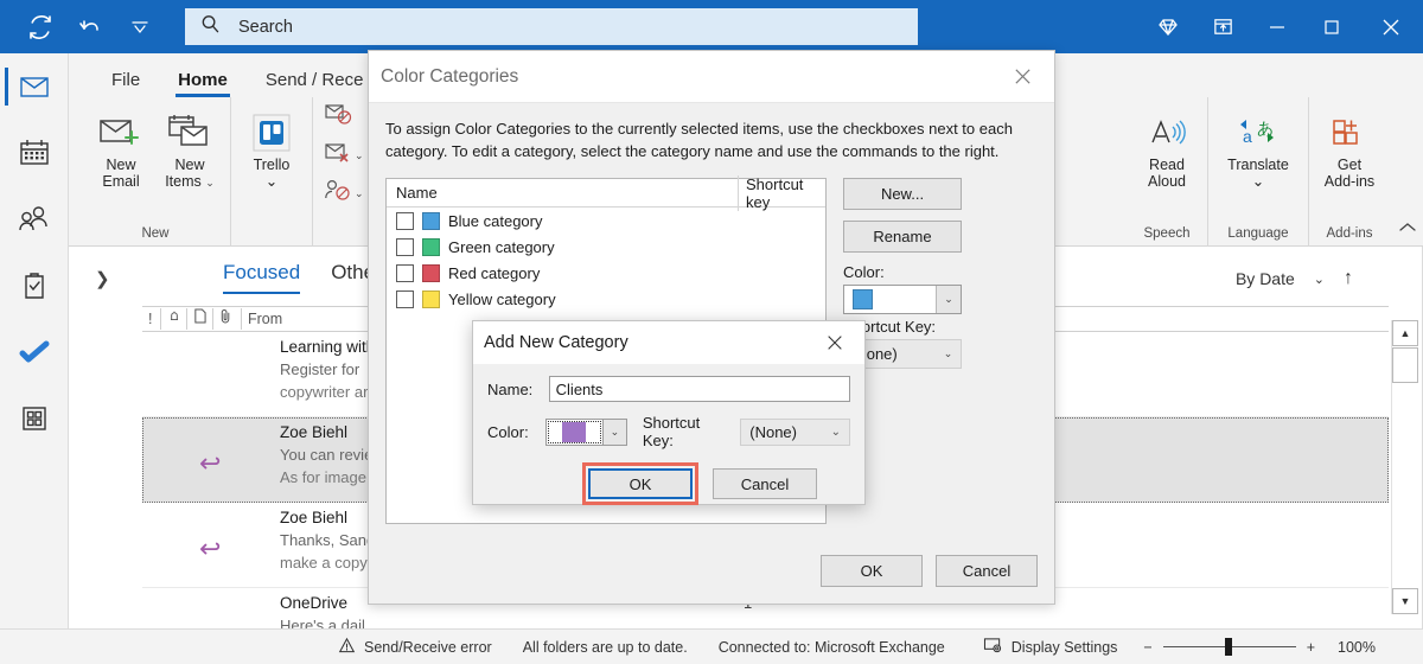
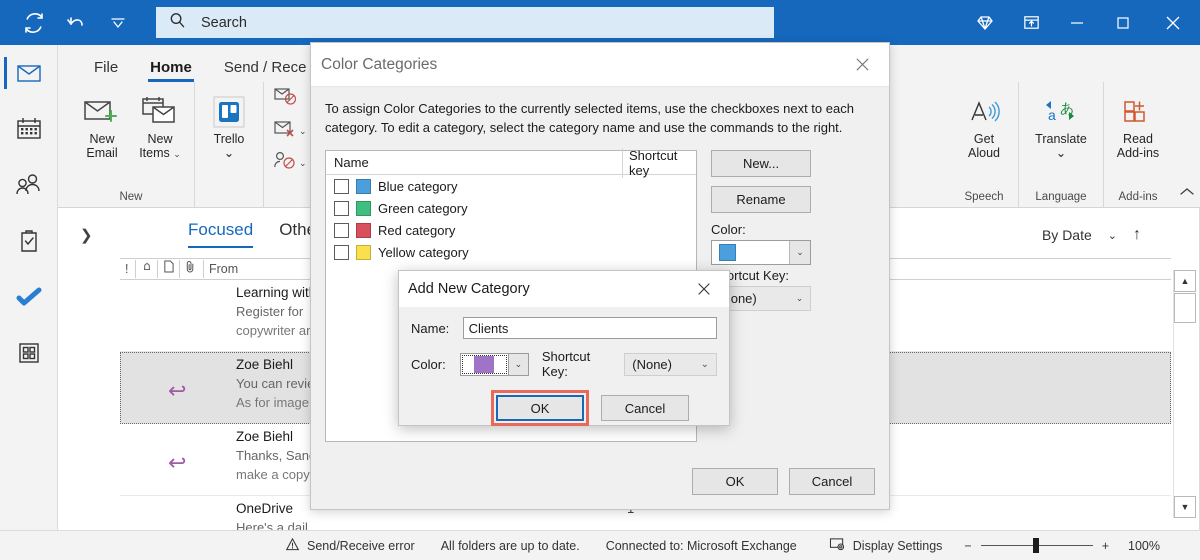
  Search
  File
  Home
  Send / Rece
  New
  Email
  New
  Items ⌄
  New
  Trello
  ⌄
  ⌄
  ⌄
- Read
+ Get
  Aloud
  Speech
  a
  あ
  Translate
  ⌄
  Language
- Get
+ Read
  Add-ins
  Add-ins
  ❯
  Focused
  By Date
  ⌄
  ↑
  !
  From
  Learning wit
  Register for
  copywriter ar
  ↩
  Zoe Biehl
  You can revi
  As for image
  ↩
  Zoe Biehl
  Thanks, San
  make a copy
  OneDrive
  Here's a dail
  ▲
  ▼
  Send/Receive error
  All folders are up to date.
  Connected to: Microsoft Exchange
  Display Settings
  −
  +
  100%
  Color Categories
  To assign Color Categories to the currently selected items, use the checkboxes next to each category. To edit a category, select the category name and use the commands to the right.
  Name
  Shortcut key
  Blue category
  Green category
  Red category
  Yellow category
  New...
  Rename
  Color:
  ⌄
  ortcut Key:
  ⌄
  OK
  Cancel
  Add New Category
  Name:
  Clients
  Color:
  ⌄
  Shortcut Key:
  (None)
  ⌄
  OK
  Cancel
